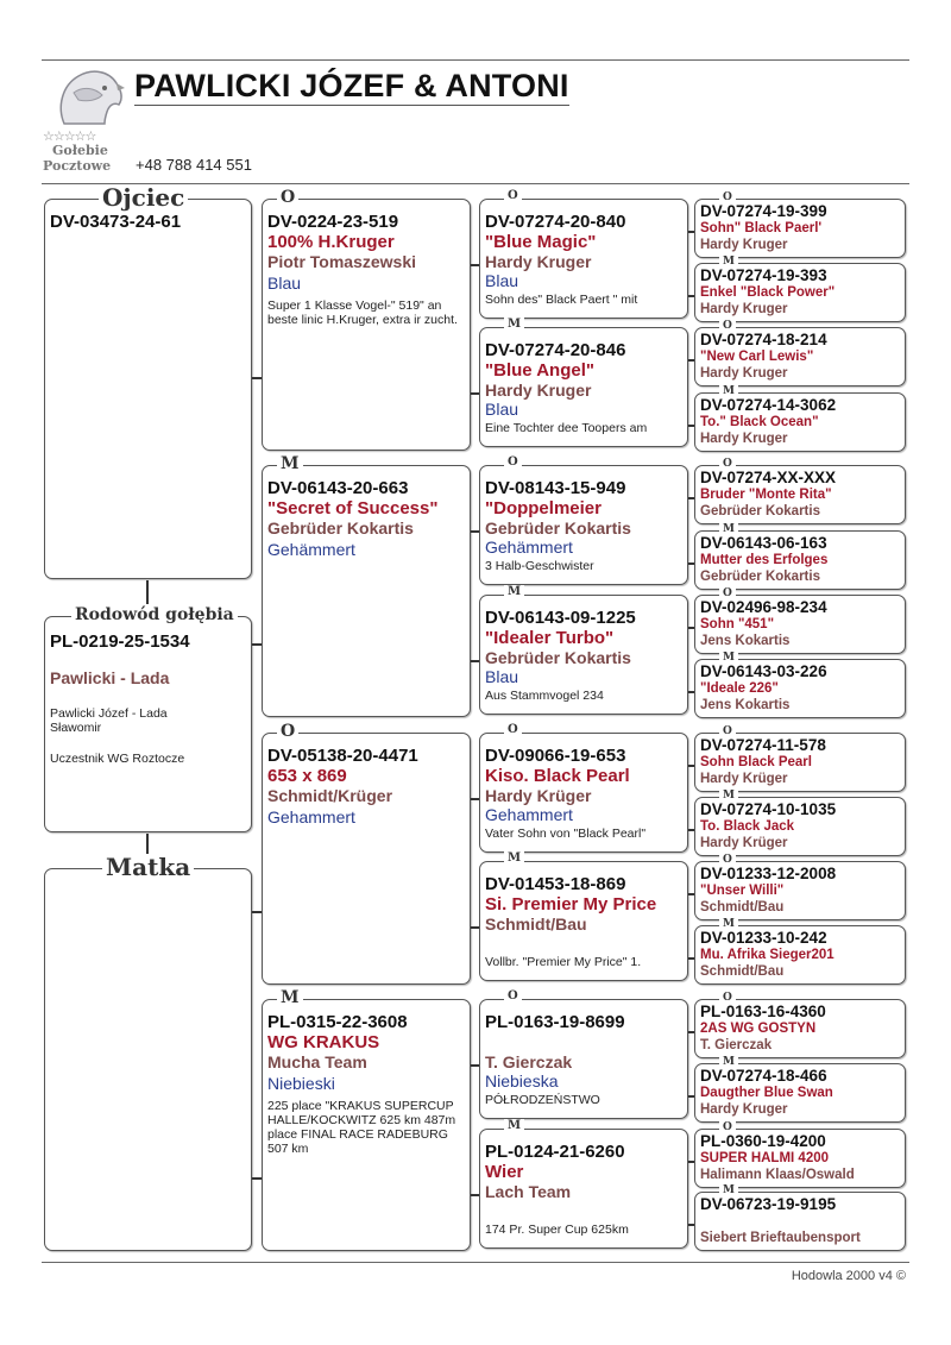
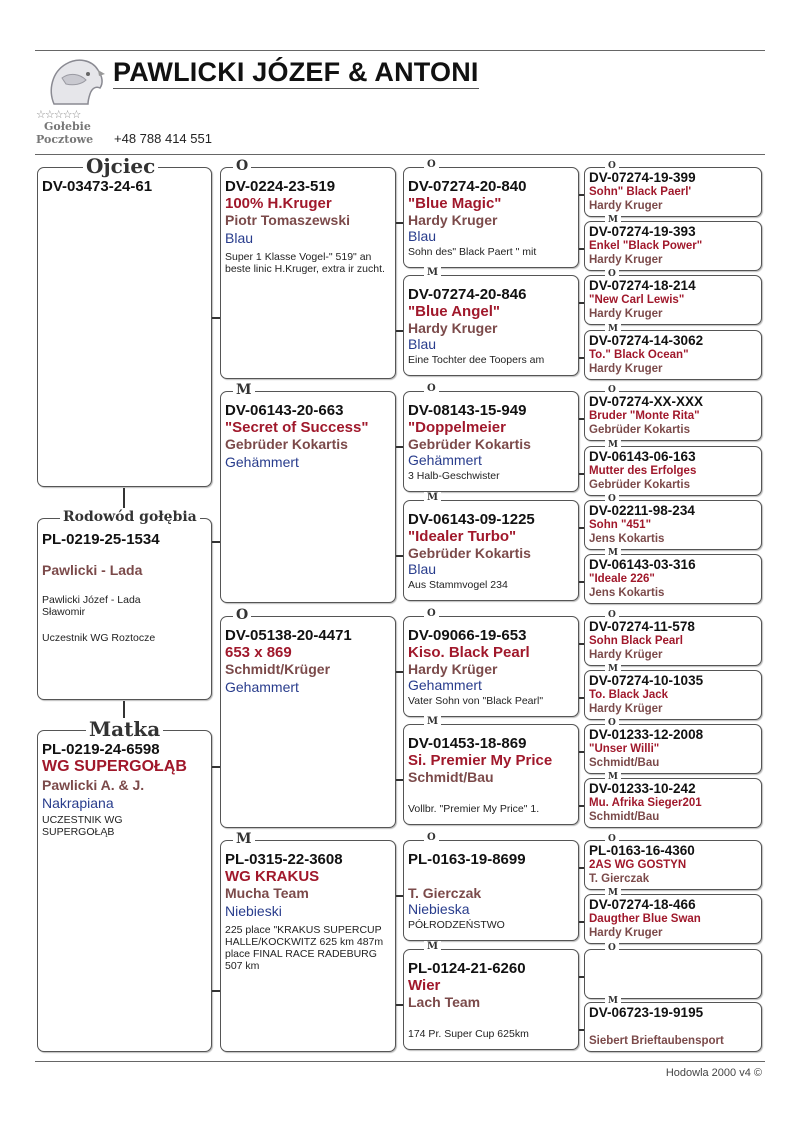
  ☆☆☆☆☆
  Gołebie
  Pocztowe
  PAWLICKI JÓZEF & ANTONI
  +48 788 414 551
  Ojciec
  DV-03473-24-61
  Rodowód gołębia
  PL-0219-25-1534
  Pawlicki - Lada
  Pawlicki Józef - Lada Sławomir
  Uczestnik WG Roztocze
  Matka
+ PL-0219-24-6598
+ WG SUPERGOŁĄB
+ Pawlicki A. & J.
+ Nakrapiana
+ UCZESTNIK WG SUPERGOŁĄB
  O
  DV-0224-23-519
  100% H.Kruger
  Piotr Tomaszewski
  Blau
  Super 1 Klasse Vogel-" 519" an beste linic H.Kruger, extra ir zucht.
  M
  DV-06143-20-663
  "Secret of Success"
  Gebrüder Kokartis
  Gehämmert
  O
  DV-05138-20-4471
  653 x 869
  Schmidt/Krüger
  Gehammert
  M
  PL-0315-22-3608
  WG KRAKUS
  Mucha Team
  Niebieski
  225 place "KRAKUS SUPERCUP HALLE/KOCKWITZ 625 km 487m place FINAL RACE RADEBURG 507 km
  O
  DV-07274-20-840
  "Blue Magic"
  Hardy Kruger
  Blau
  Sohn des" Black Paert " mit
  M
  DV-07274-20-846
  "Blue Angel"
  Hardy Kruger
  Blau
  Eine Tochter dee Toopers am
  O
  DV-08143-15-949
  "Doppelmeier
  Gebrüder Kokartis
  Gehämmert
  3 Halb-Geschwister
  M
  DV-06143-09-1225
  "Idealer Turbo"
  Gebrüder Kokartis
  Blau
  Aus Stammvogel 234
  O
  DV-09066-19-653
  Kiso. Black Pearl
  Hardy Krüger
  Gehammert
  Vater Sohn von "Black Pearl"
  M
  DV-01453-18-869
  Si. Premier My Price
  Schmidt/Bau
  Vollbr. "Premier My Price" 1.
  O
  PL-0163-19-8699
  T. Gierczak
  Niebieska
  PÓŁRODZEŃSTWO
  M
  PL-0124-21-6260
  Wier
  Lach Team
  174 Pr. Super Cup 625km
  O
  DV-07274-19-399
  Sohn" Black Paerl'
  Hardy Kruger
  M
  DV-07274-19-393
  Enkel "Black Power"
  Hardy Kruger
  O
  DV-07274-18-214
  "New Carl Lewis"
  Hardy Kruger
  M
  DV-07274-14-3062
  To." Black Ocean"
  Hardy Kruger
  O
  DV-07274-XX-XXX
  Bruder "Monte Rita"
  Gebrüder Kokartis
  M
  DV-06143-06-163
  Mutter des Erfolges
  Gebrüder Kokartis
  O
- DV-02496-98-234
+ DV-02211-98-234
  Sohn "451"
  Jens Kokartis
  M
- DV-06143-03-226
+ DV-06143-03-316
  "Ideale 226"
  Jens Kokartis
  O
  DV-07274-11-578
  Sohn Black Pearl
  Hardy Krüger
  M
  DV-07274-10-1035
  To. Black Jack
  Hardy Krüger
  O
  DV-01233-12-2008
  "Unser Willi"
  Schmidt/Bau
  M
  DV-01233-10-242
  Mu. Afrika Sieger201
  Schmidt/Bau
  O
  PL-0163-16-4360
  2AS WG GOSTYN
  T. Gierczak
  M
  DV-07274-18-466
  Daugther Blue Swan
  Hardy Kruger
  O
- PL-0360-19-4200
- SUPER HALMI 4200
- Halimann Klaas/Oswald
  M
  DV-06723-19-9195
  Siebert Brieftaubensport
  Hodowla 2000 v4 ©
